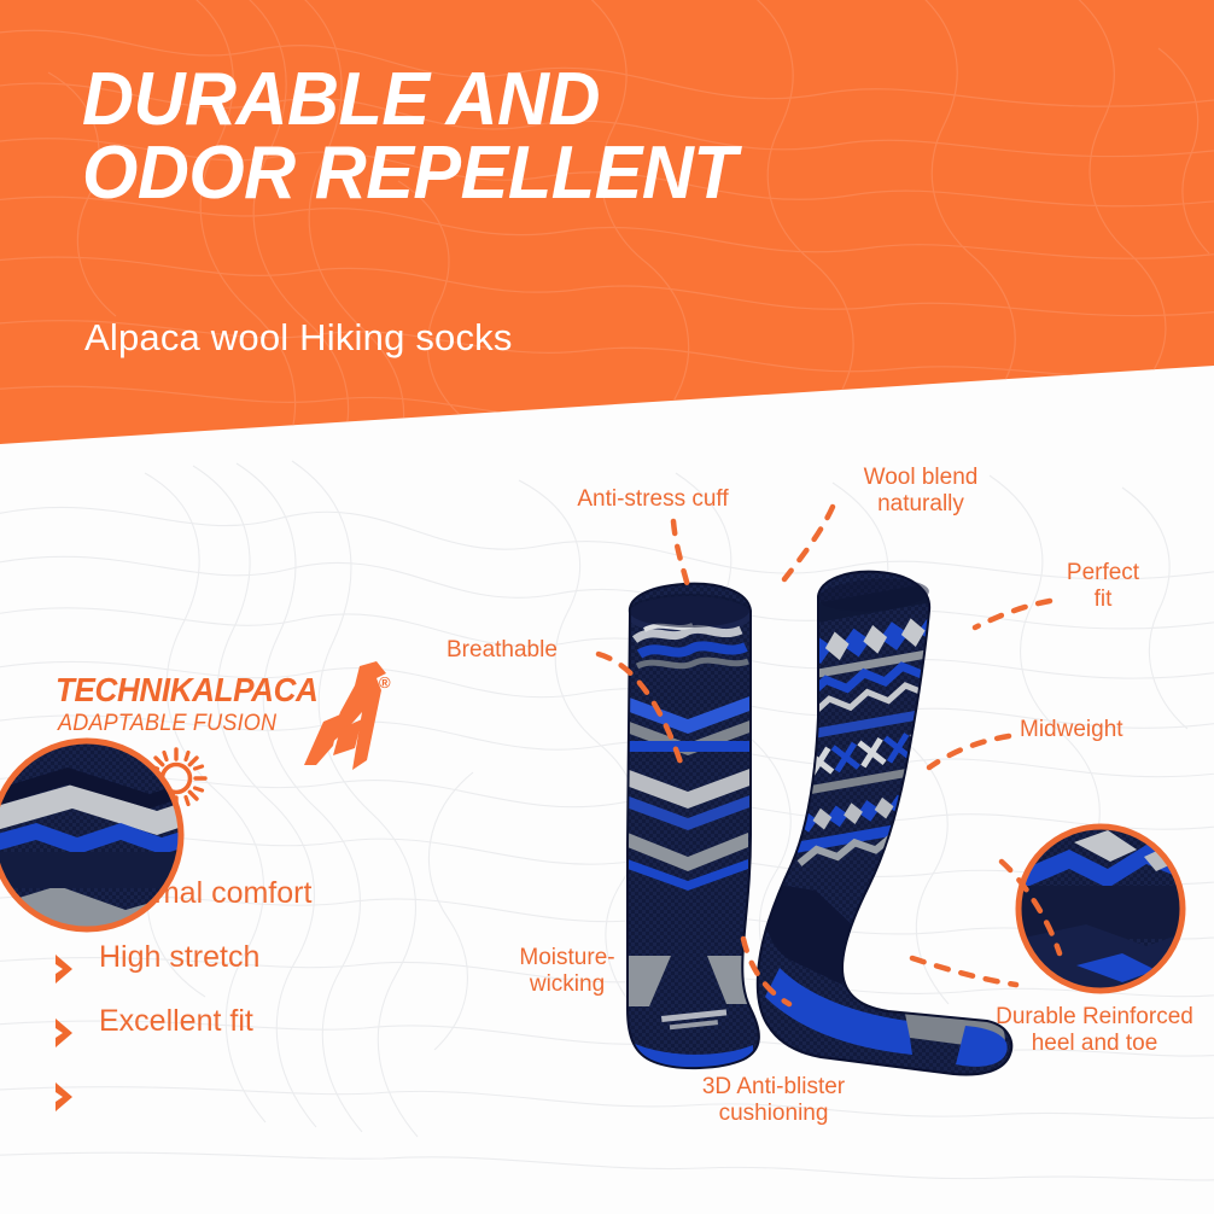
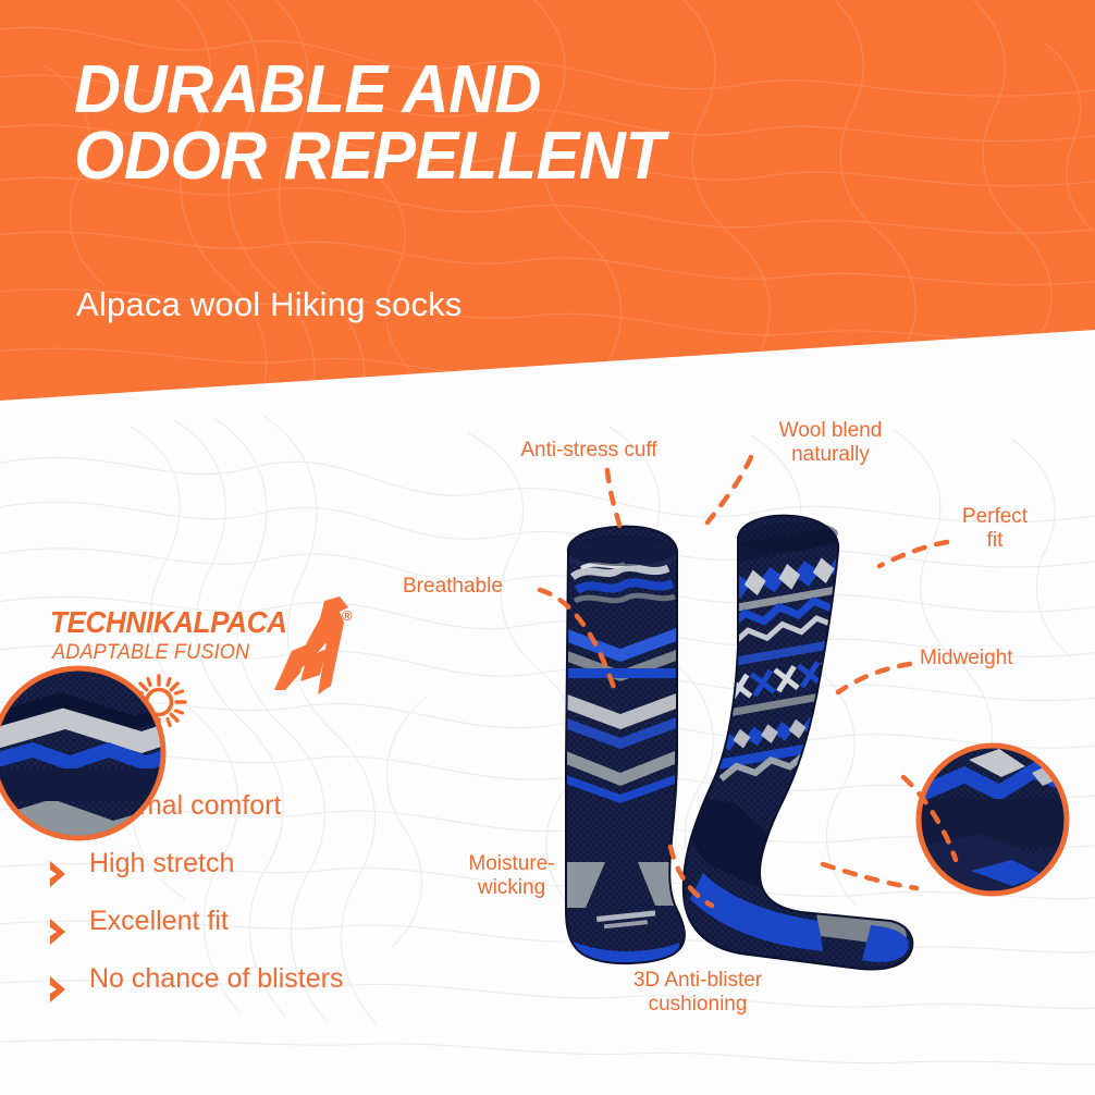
  DURABLE AND
  ODOR REPELLENT
  Alpaca wool Hiking socks
  TECHNIKALPACA
  ®
  ADAPTABLE FUSION
  mal comfort
  High stretch
  Excellent fit
+ No chance of blisters
  Anti-stress cuff
  Wool blend
  naturally
  Perfect
  fit
  Breathable
  Midweight
  Moisture-
  wicking
  3D Anti-blister
  cushioning
- Durable Reinforced
- heel and toe
